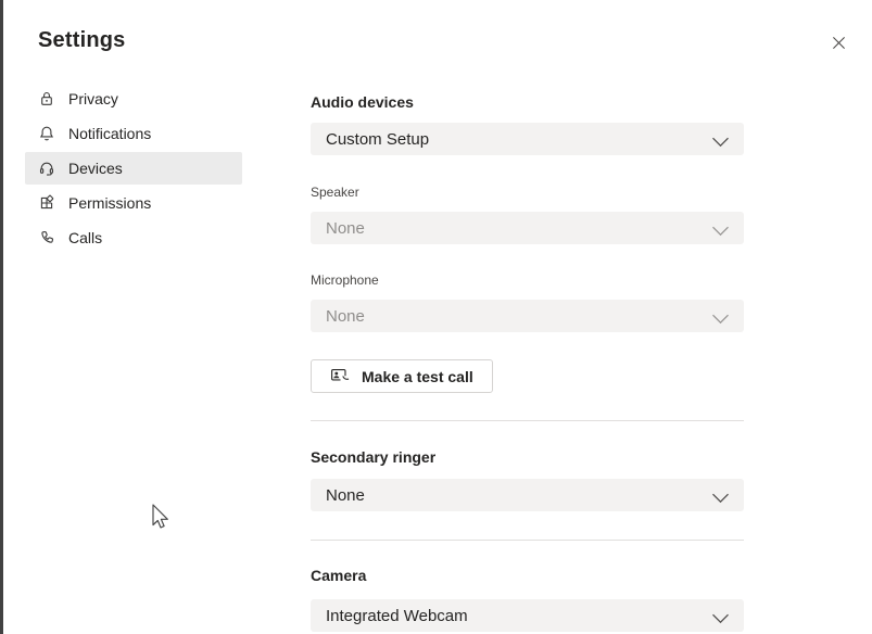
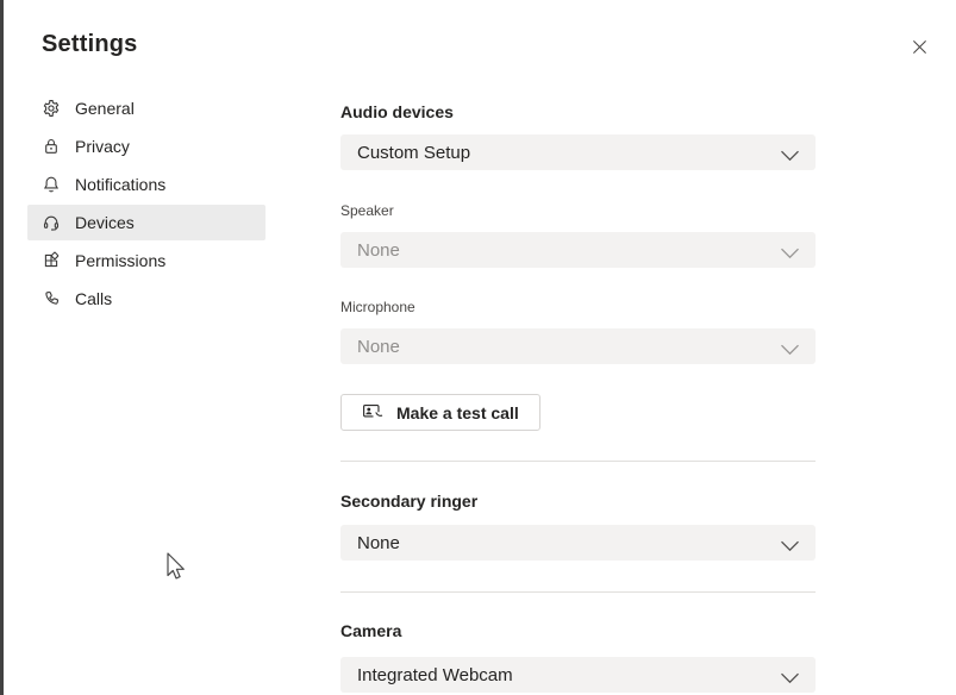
  Settings
+ General
  Privacy
  Notifications
  Devices
  Permissions
  Calls
  Audio devices
  Custom Setup
  Speaker
  None
  Microphone
  None
  Make a test call
  Secondary ringer
  None
  Camera
  Integrated Webcam
